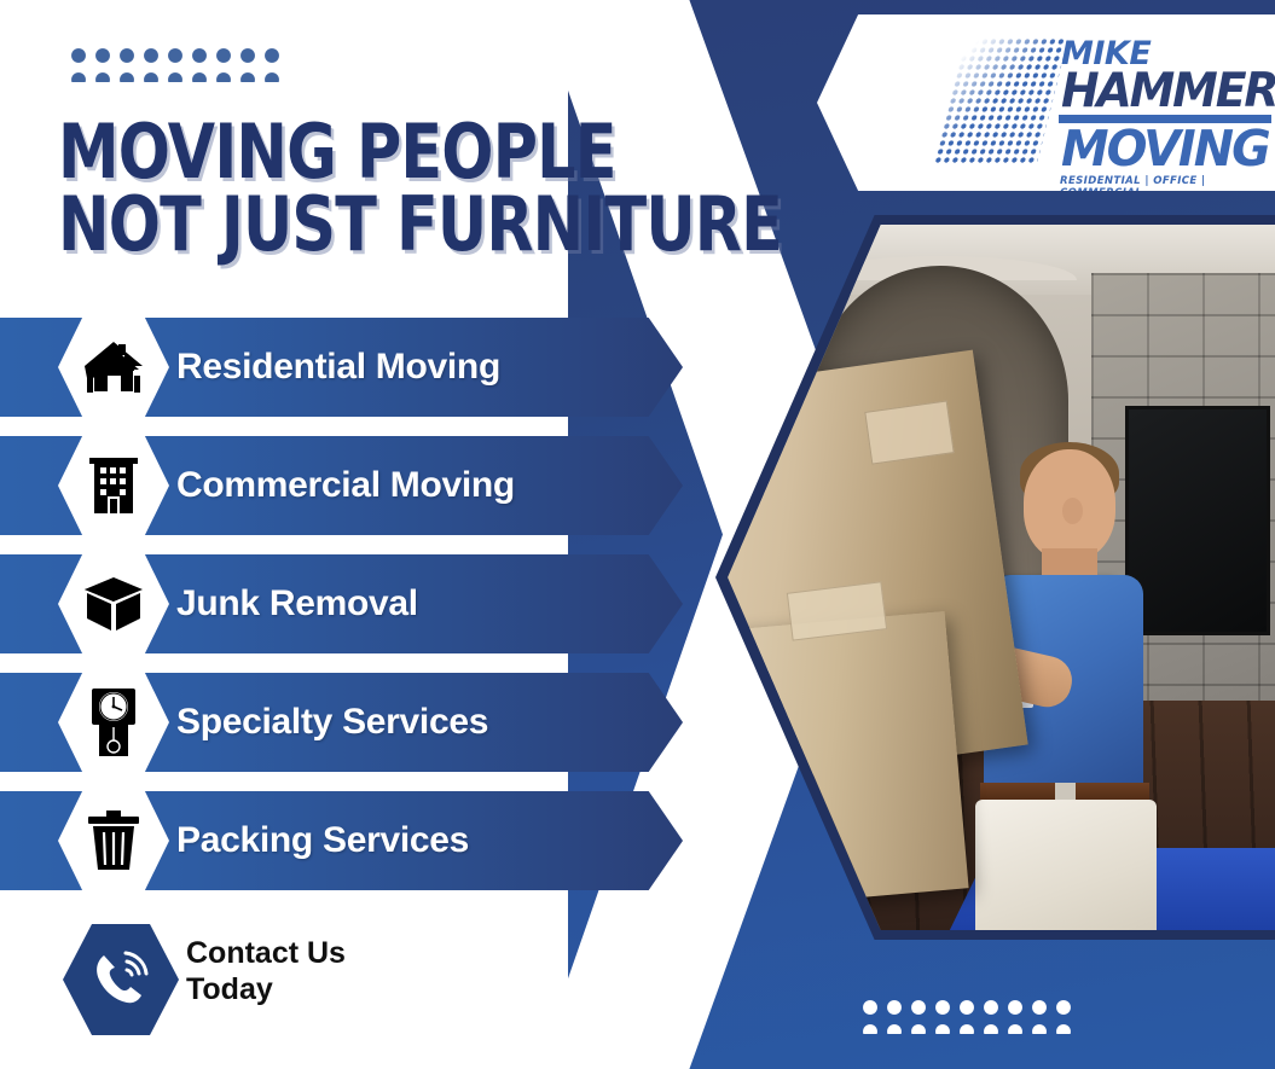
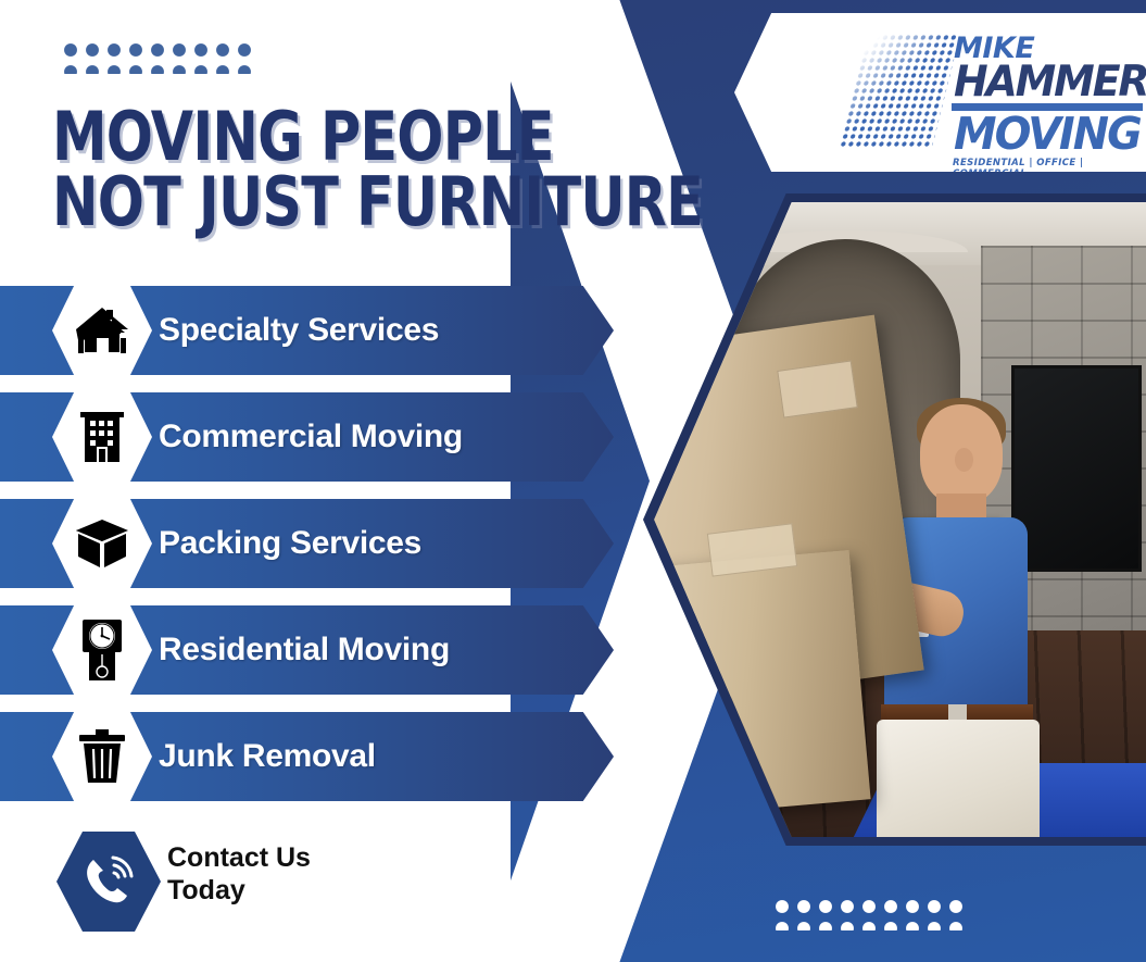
  MIKE
  HAMMER
  MOVING
  MOVING PEOPLE
  NOT JUST FURNITURE
- Residential Moving
+ Specialty Services
  Commercial Moving
- Junk Removal
+ Packing Services
- Specialty Services
+ Residential Moving
- Packing Services
+ Junk Removal
  Contact Us
  Today
